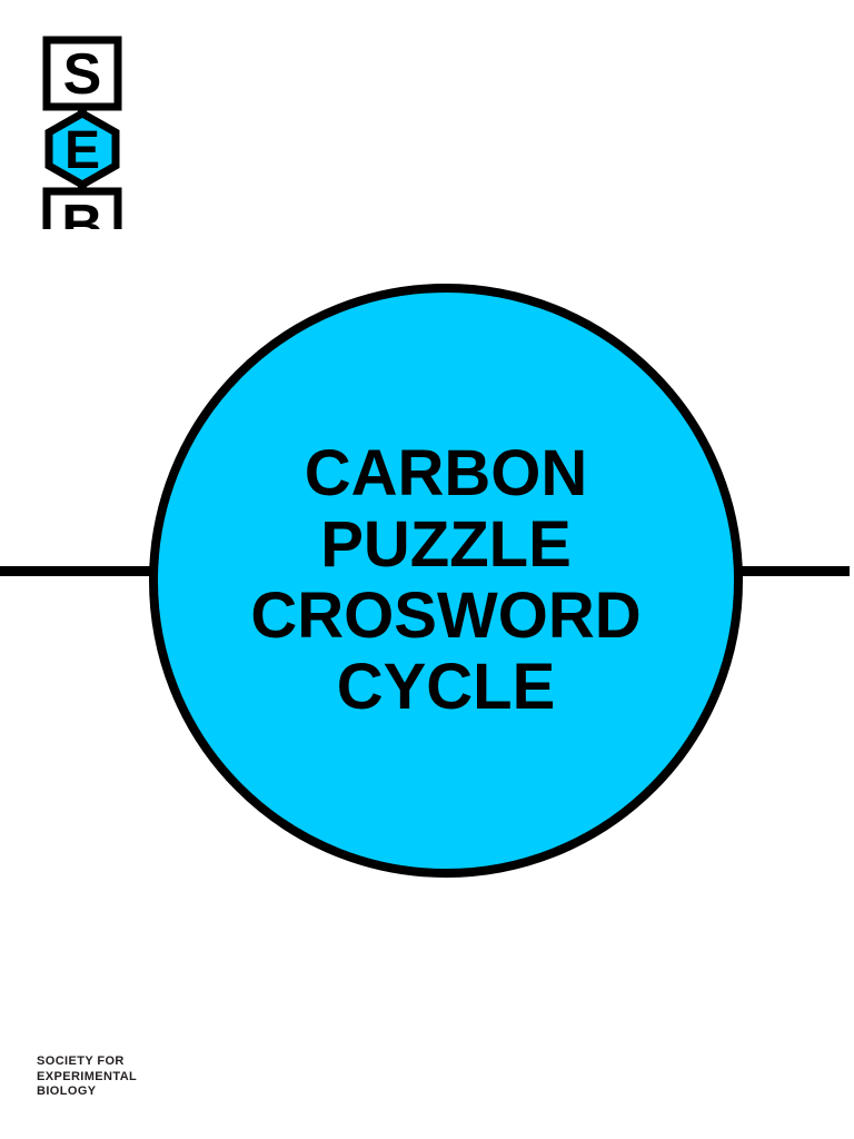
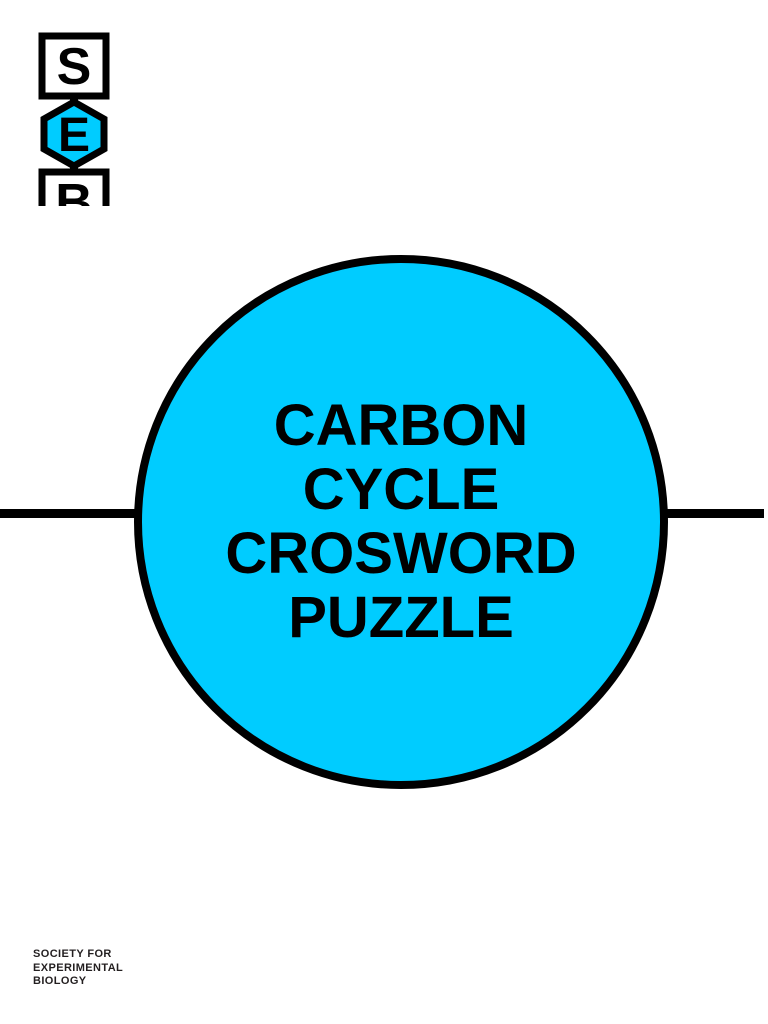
  S
  E
  B
  CARBON
- PUZZLE
+ CYCLE
  CROSWORD
- CYCLE
+ PUZZLE
  SOCIETY FOR
  EXPERIMENTAL
  BIOLOGY
